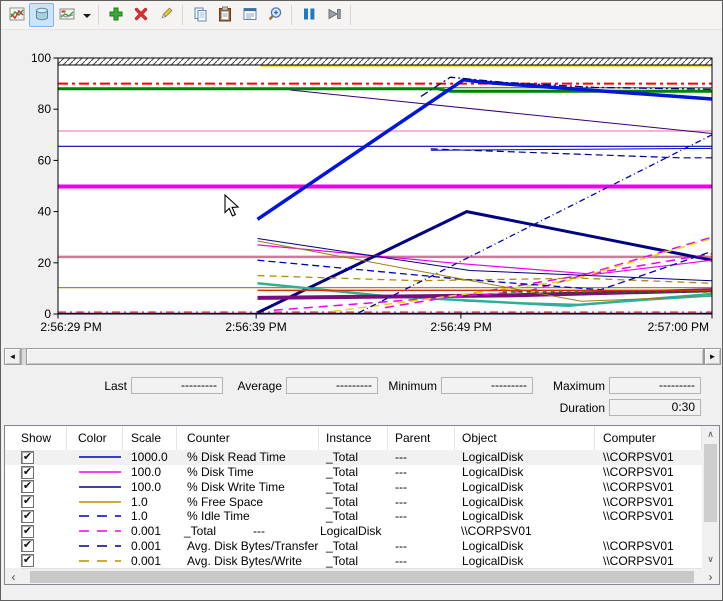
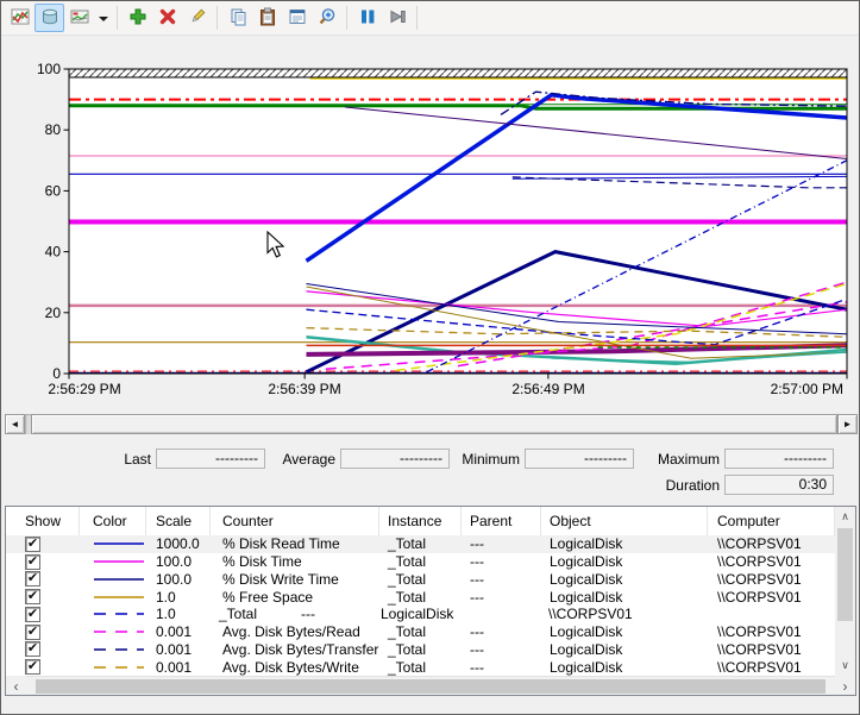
  100
  80
  60
  40
  20
  0
  2:56:29 PM
  2:56:39 PM
  2:56:49 PM
  2:57:00 PM
  ◄
  ►
  Last
  ---------
  Average
  ---------
  Minimum
  ---------
  Maximum
  ---------
  Duration
  0:30
  Show
  Color
  Scale
  Counter
  Instance
  Parent
  Object
  Computer
  ✔
  1000.0
  % Disk Read Time
  _Total
  ---
  LogicalDisk
  \\CORPSV01
  ✔
  100.0
  % Disk Time
  _Total
  ---
  LogicalDisk
  \\CORPSV01
  ✔
  100.0
  % Disk Write Time
  _Total
  ---
  LogicalDisk
  \\CORPSV01
  ✔
  1.0
  % Free Space
  _Total
  ---
  LogicalDisk
  \\CORPSV01
  ✔
  1.0
- % Idle Time
  _Total
  ---
  LogicalDisk
  \\CORPSV01
  ✔
  0.001
+ Avg. Disk Bytes/Read
  _Total
  ---
  LogicalDisk
  \\CORPSV01
  ✔
  0.001
  Avg. Disk Bytes/Transfer
  _Total
  ---
  LogicalDisk
  \\CORPSV01
  ✔
  0.001
  Avg. Disk Bytes/Write
  _Total
  ---
  LogicalDisk
  \\CORPSV01
  ∧
  ∨
  ‹
  ›
